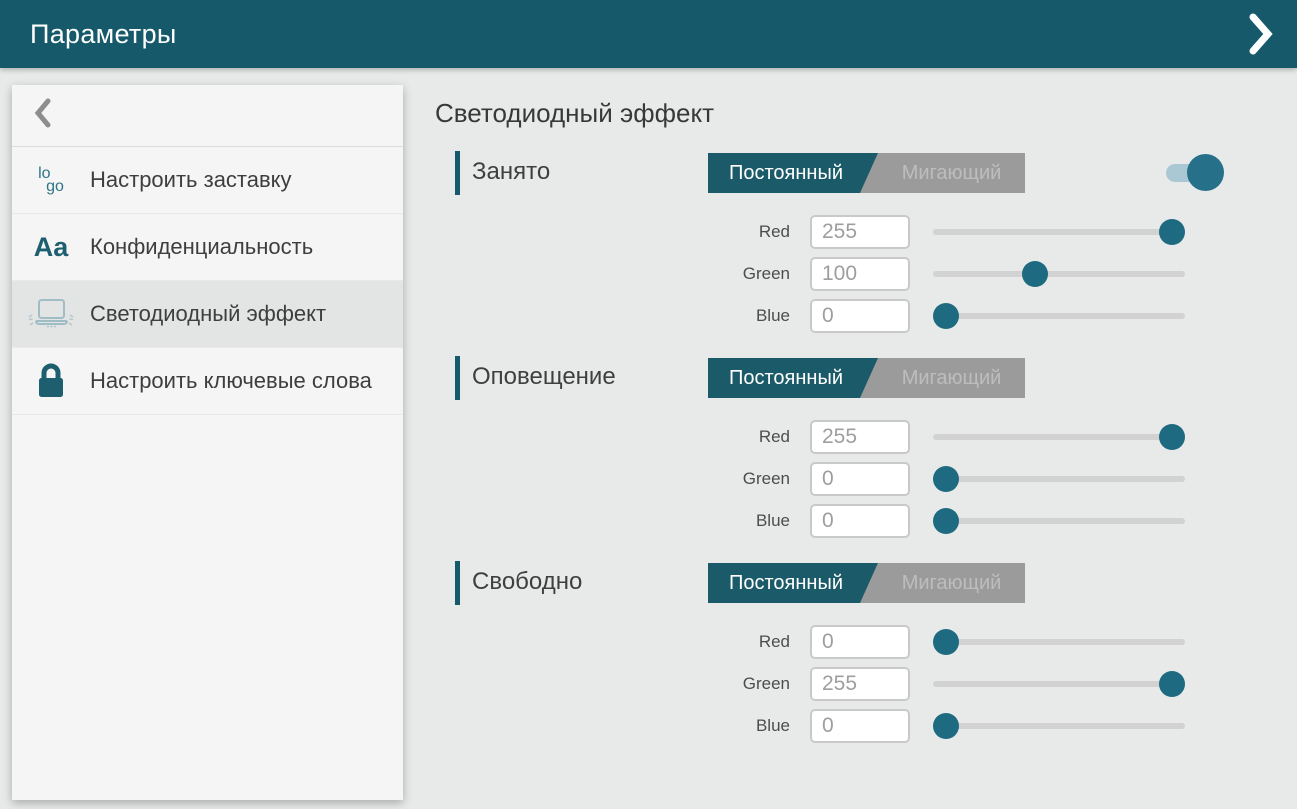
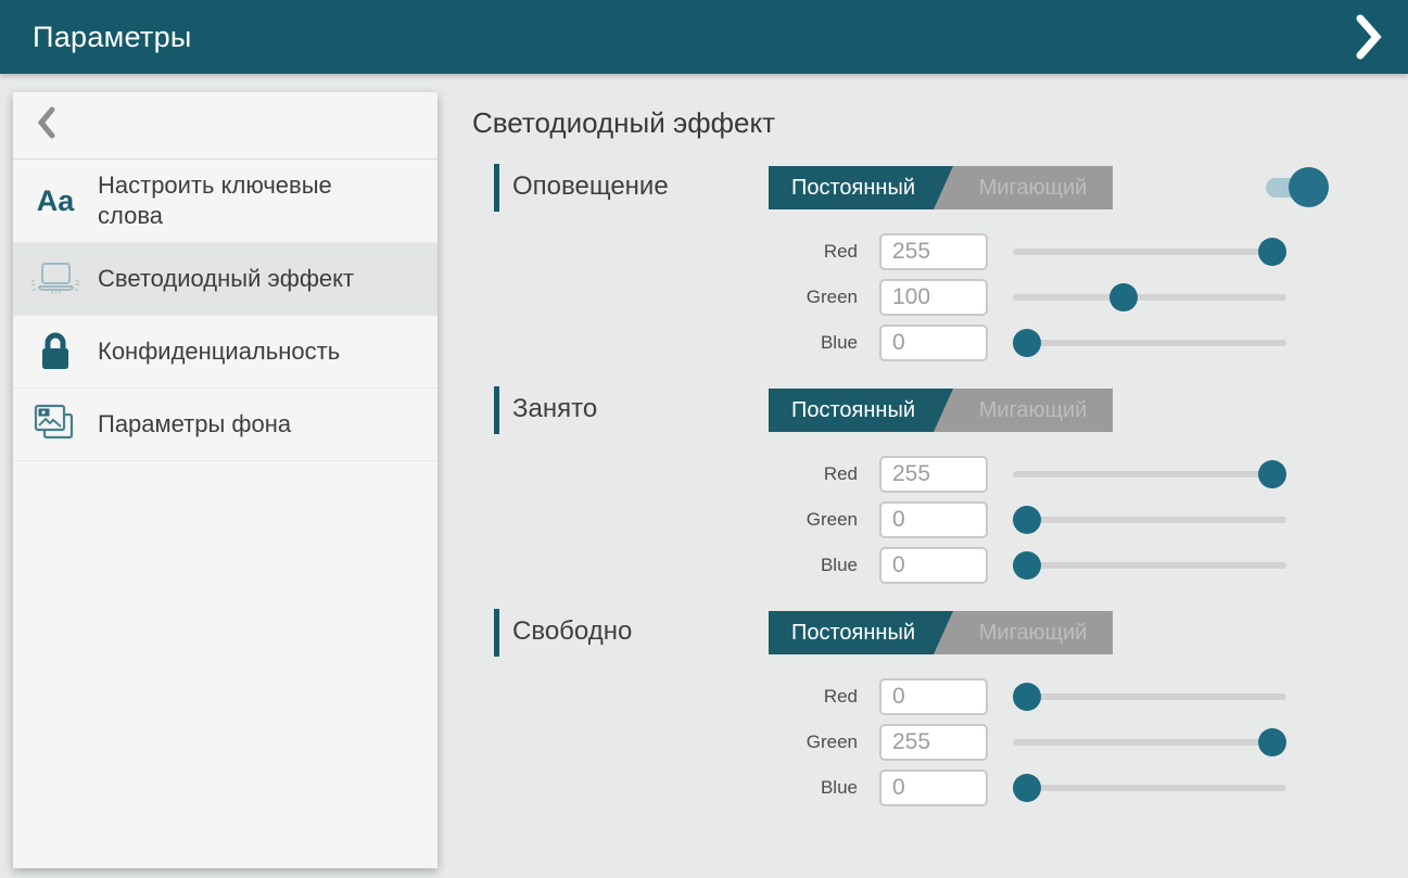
  Параметры
- lo
- go
- Настроить заставку
  Aa
- Конфиденциальность
+ Настроить ключевые слова
  Светодиодный эффект
- Настроить ключевые слова
+ Конфиденциальность
+ Параметры фона
  Светодиодный эффект
- Занято
+ Оповещение
  Постоянный
  Мигающий
  Red
  255
  Green
  100
  Blue
  0
- Оповещение
+ Занято
  Постоянный
  Мигающий
  Red
  255
  Green
  0
  Blue
  0
  Свободно
  Постоянный
  Мигающий
  Red
  0
  Green
  255
  Blue
  0
